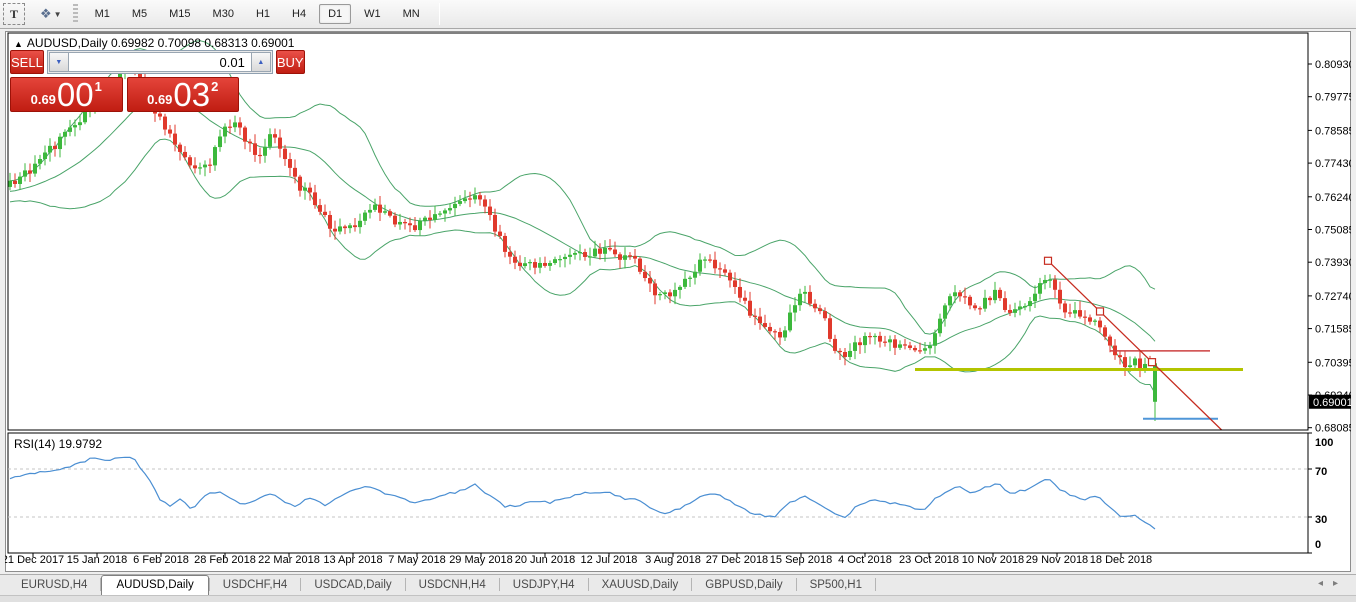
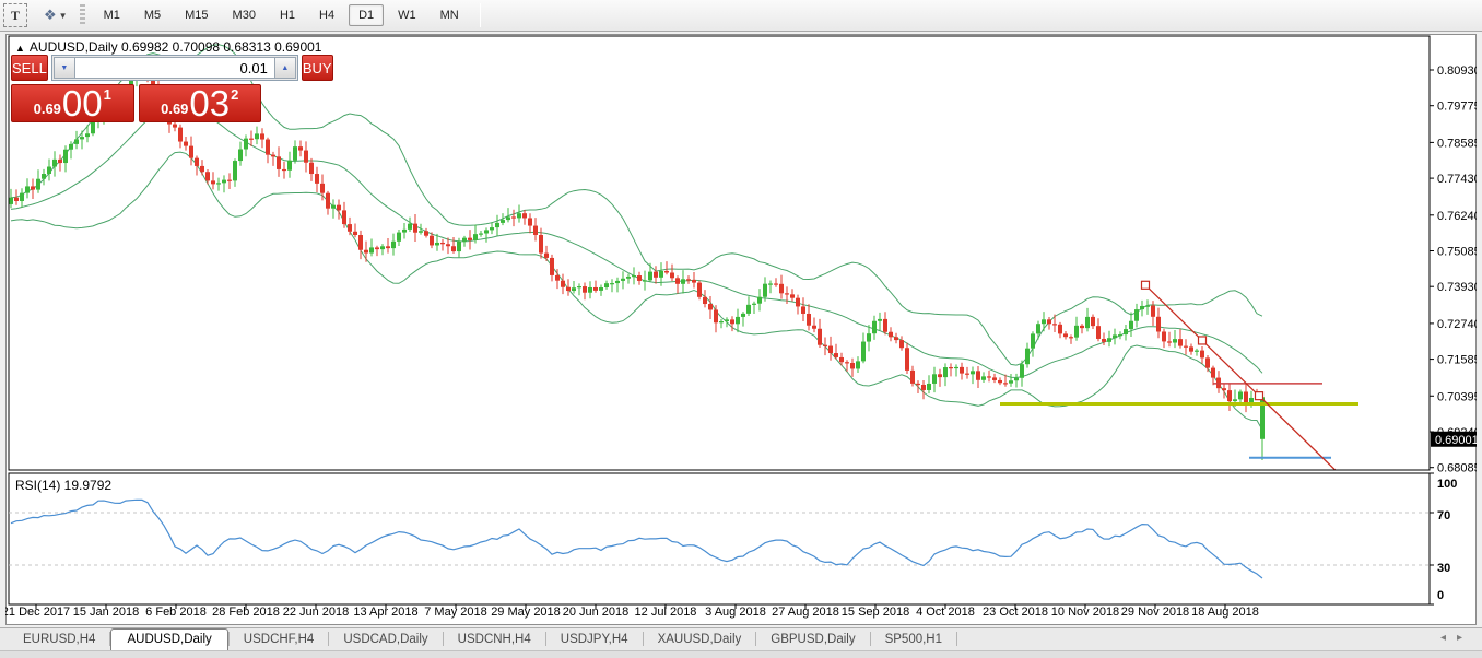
  T
  ❖
  ▼
  M1
  M5
  M15
  M30
  H1
  H4
  D1
  W1
  MN
  0.8093
  0.7977
  0.7858
  0.7743
  0.7624
  0.7508
  0.7393
  0.7274
  0.7158
  0.7039
  0.6808
  100
  70
  30
  0
  21 Dec 2017
  15 Jan 2018
  6 Feb 2018
  28 Feb 2018
- 22 Mar 2018
+ 22 Jun 2018
  13 Apr 2018
  7 May 2018
  29 May 2018
  20 Jun 2018
  12 Jul 2018
  3 Aug 2018
- 27 Dec 2018
+ 27 Aug 2018
  15 Sep 2018
  4 Oct 2018
  23 Oct 2018
  10 Nov 2018
  29 Nov 2018
- 18 Dec 2018
+ 18 Aug 2018
  0.69001
  ▲ AUDUSD,Daily 0.69982 0.70098 0.68313 0.69001
  RSI(14) 19.9792
  SELL
  0.01
  BUY
  0.69
  00
  1
  0.69
  03
  2
  EURUSD,H4
  AUDUSD,Daily
  USDCHF,H4
  USDCAD,Daily
  USDCNH,H4
  USDJPY,H4
  XAUUSD,Daily
  GBPUSD,Daily
  SP500,H1
  ◂▸
